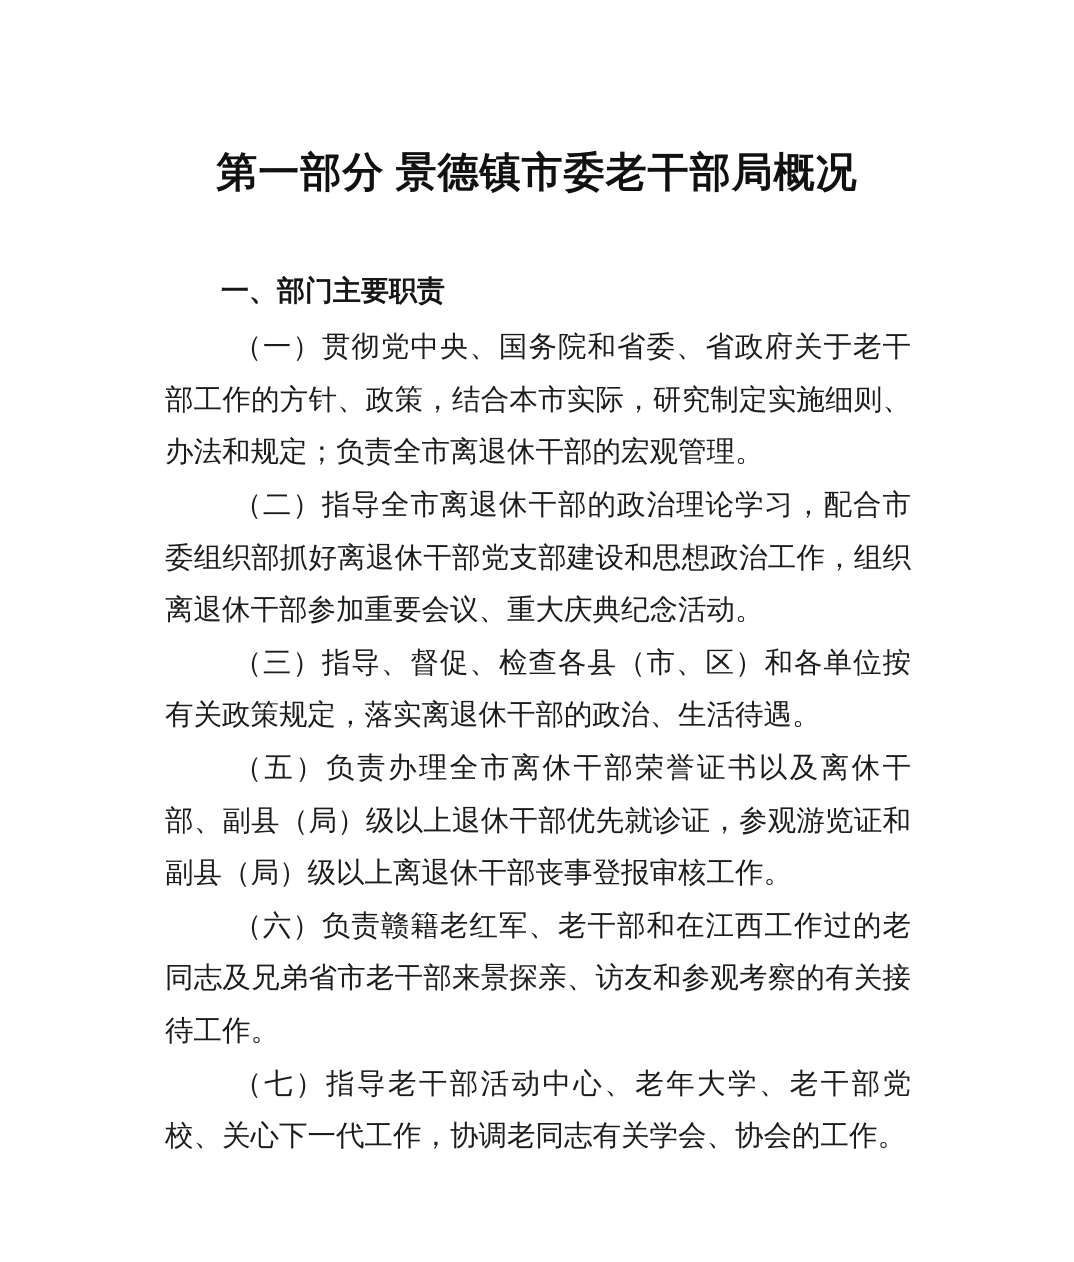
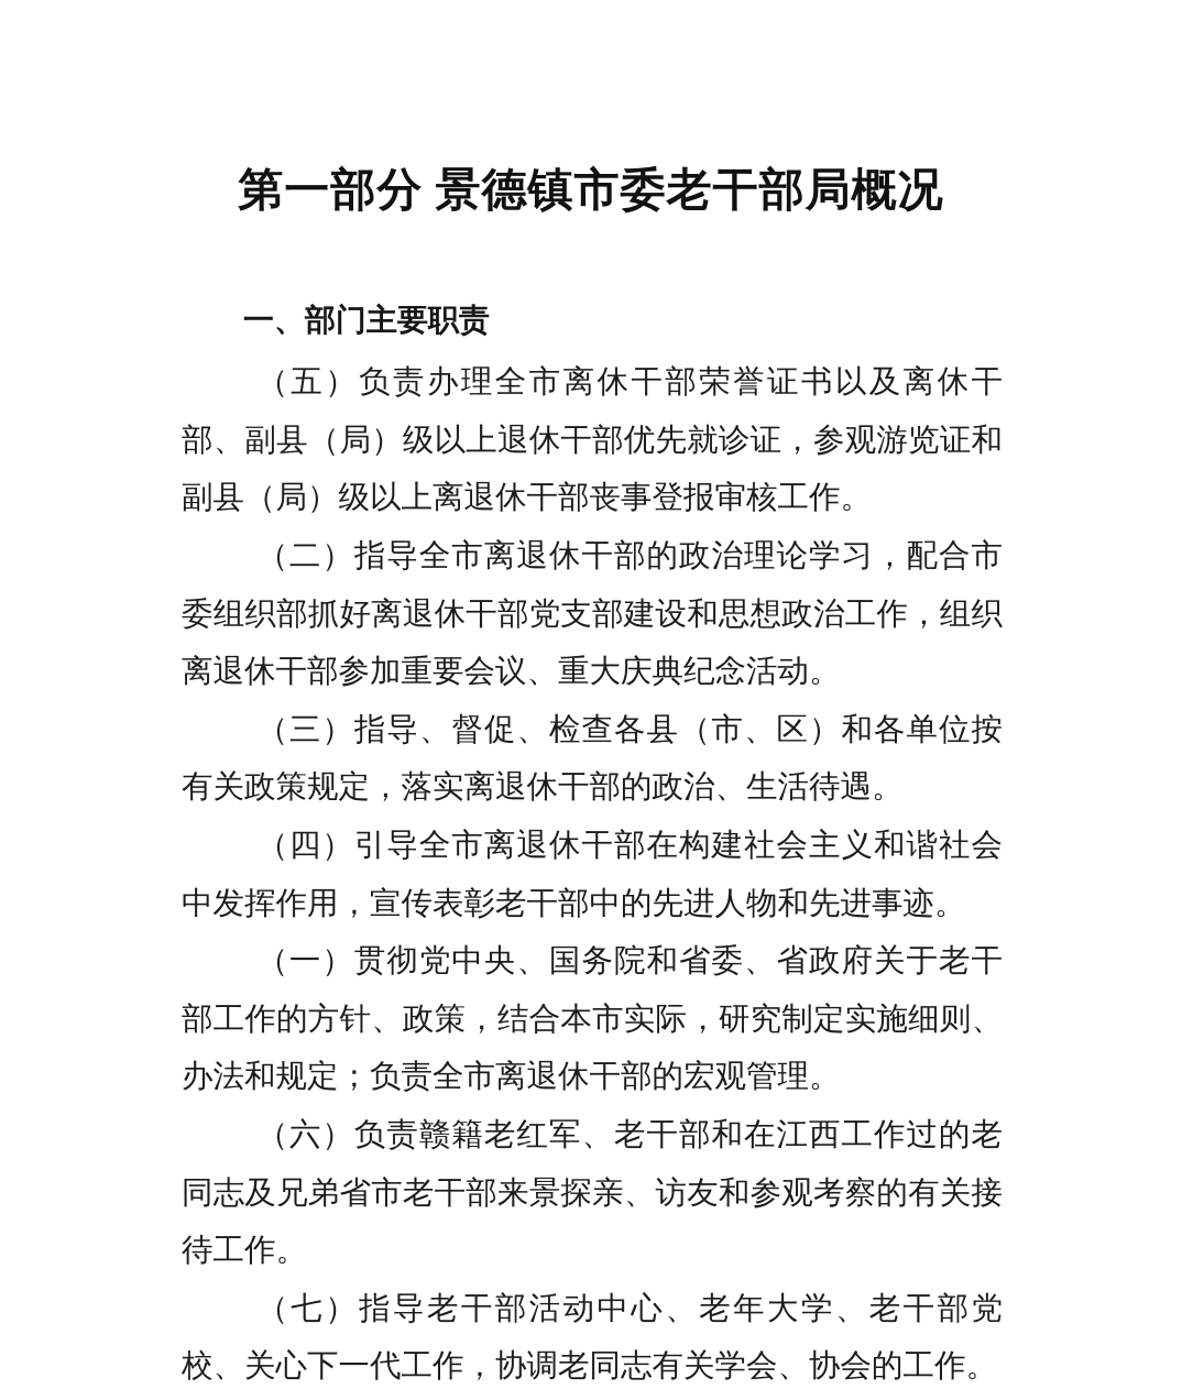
  第一部分 景德镇市委老干部局概况
  一、部门主要职责
- （一）贯彻党中央、国务院和省委、省政府关于老干部工作的方针、政策，结合本市实际，研究制定实施细则、办法和规定；负责全市离退休干部的宏观管理。
+ （五）负责办理全市离休干部荣誉证书以及离休干部、副县（局）级以上退休干部优先就诊证，参观游览证和副县（局）级以上离退休干部丧事登报审核工作。
  （二）指导全市离退休干部的政治理论学习，配合市委组织部抓好离退休干部党支部建设和思想政治工作，组织离退休干部参加重要会议、重大庆典纪念活动。
  （三）指导、督促、检查各县（市、区）和各单位按有关政策规定，落实离退休干部的政治、生活待遇。
+ （四）引导全市离退休干部在构建社会主义和谐社会中发挥作用，宣传表彰老干部中的先进人物和先进事迹。
- （五）负责办理全市离休干部荣誉证书以及离休干部、副县（局）级以上退休干部优先就诊证，参观游览证和副县（局）级以上离退休干部丧事登报审核工作。
+ （一）贯彻党中央、国务院和省委、省政府关于老干部工作的方针、政策，结合本市实际，研究制定实施细则、办法和规定；负责全市离退休干部的宏观管理。
  （六）负责赣籍老红军、老干部和在江西工作过的老同志及兄弟省市老干部来景探亲、访友和参观考察的有关接待工作。
  （七）指导老干部活动中心、老年大学、老干部党校、关心下一代工作，协调老同志有关学会、协会的工作。
